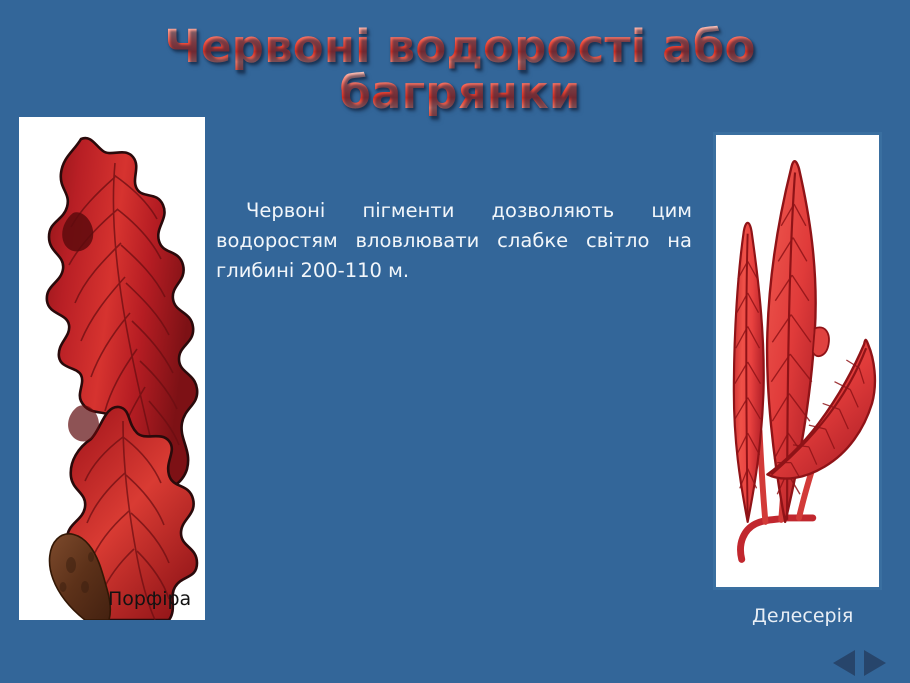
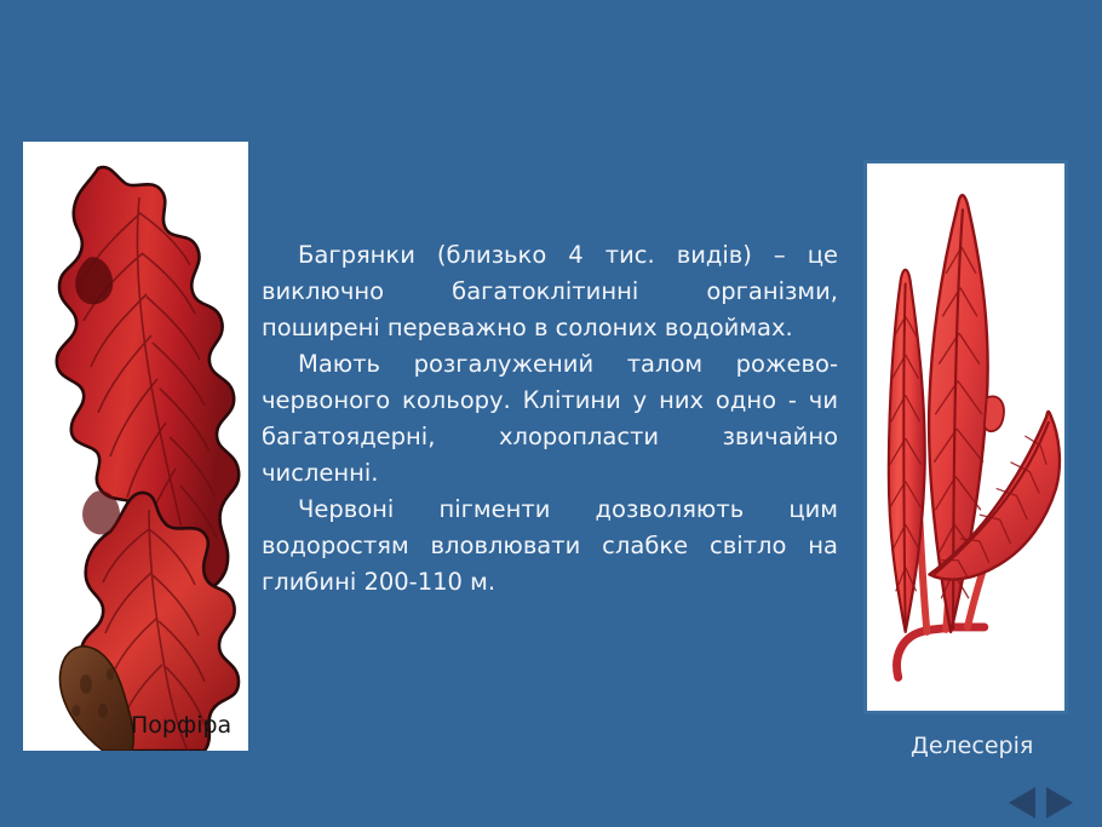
- Червоні водорості або
- багрянки
  Порфіра
  Делесерія
+ Багрянки (близько 4 тис. видів) – це виключно багатоклітинні організми, поширені переважно в солоних водоймах.
+ Мають розгалужений талом рожево-червоного кольору. Клітини у них одно - чи багатоядерні, хлоропласти звичайно численні.
  Червоні пігменти дозволяють цим водоростям вловлювати слабке світло на глибині 200-110 м.
